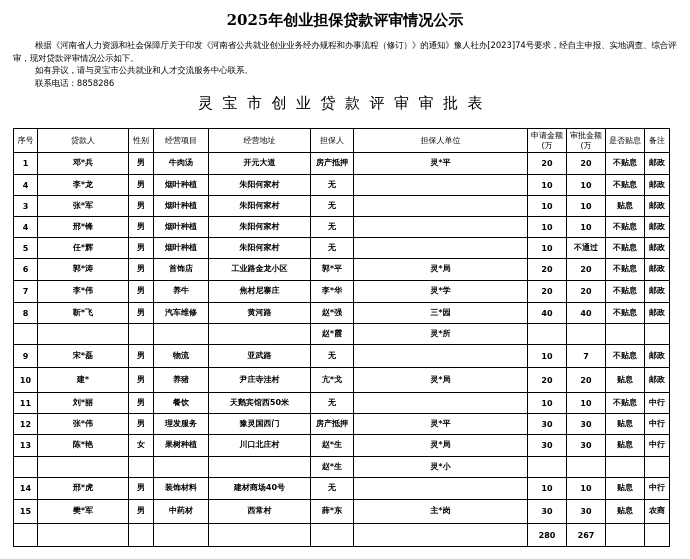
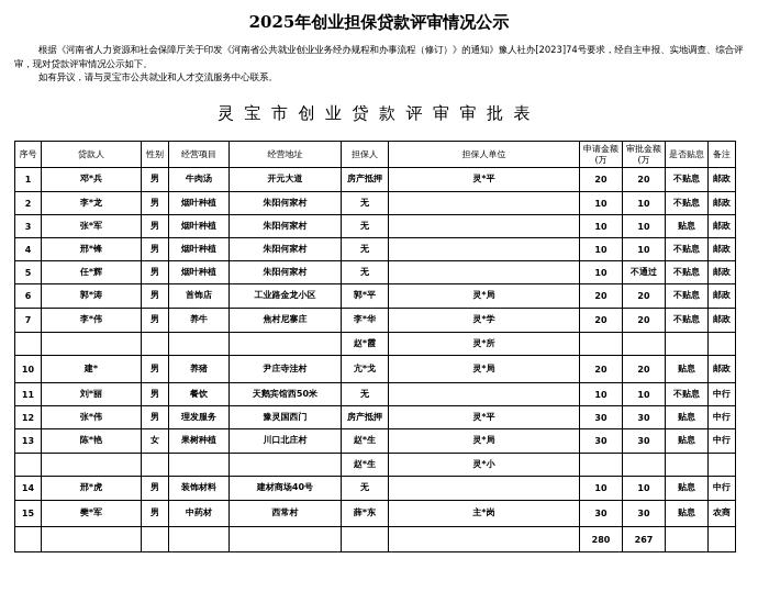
  2025年创业担保贷款评审情况公示
  根据《河南省人力资源和社会保障厅关于印发《河南省公共就业创业业务经办规程和办事流程（修订）》的通知》豫人社办[2023]74号要求，经自主申报、实地调查、综合评审，现对贷款评审情况公示如下。
  如有异议，请与灵宝市公共就业和人才交流服务中心联系。
- 联系电话：8858286
  灵宝市创业贷款评审审批表
  序号	贷款人	性别	经营项目	经营地址	担保人	担保人单位	申请金额(万	审批金额(万	是否贴息	备注
  1	邓*兵	男	牛肉汤	开元大道	房产抵押	灵*平	20	20	不贴息	邮政
- 4	李*龙	男	烟叶种植	朱阳何家村	无		10	10	不贴息	邮政
+ 2	李*龙	男	烟叶种植	朱阳何家村	无		10	10	不贴息	邮政
  3	张*军	男	烟叶种植	朱阳何家村	无		10	10	贴息	邮政
  4	邢*锋	男	烟叶种植	朱阳何家村	无		10	10	不贴息	邮政
  5	任*辉	男	烟叶种植	朱阳何家村	无		10	不通过	不贴息	邮政
  6	郭*涛	男	首饰店	工业路金龙小区	郭*平	灵*局	20	20	不贴息	邮政
  7	李*伟	男	养牛	焦村尼寨庄	李*华	灵*学	20	20	不贴息	邮政
- 8	靳*飞	男	汽车维修	黄河路	赵*强	三*园	40	40	不贴息	邮政
  					赵*霞	灵*所
- 9	宋*磊	男	物流	亚武路	无		10	7	不贴息	邮政
  10	建*	男	养猪	尹庄寺洼村	亢*戈	灵*局	20	20	贴息	邮政
  11	刘*丽	男	餐饮	天鹅宾馆西50米	无		10	10	不贴息	中行
  12	张*伟	男	理发服务	豫灵国西门	房产抵押	灵*平	30	30	贴息	中行
  13	陈*艳	女	果树种植	川口北庄村	赵*生	灵*局	30	30	贴息	中行
  					赵*生	灵*小
  14	邢*虎	男	装饰材料	建材商场40号	无		10	10	贴息	中行
  15	樊*军	男	中药材	西常村	薛*东	主*岗	30	30	贴息	农商
  							280	267
